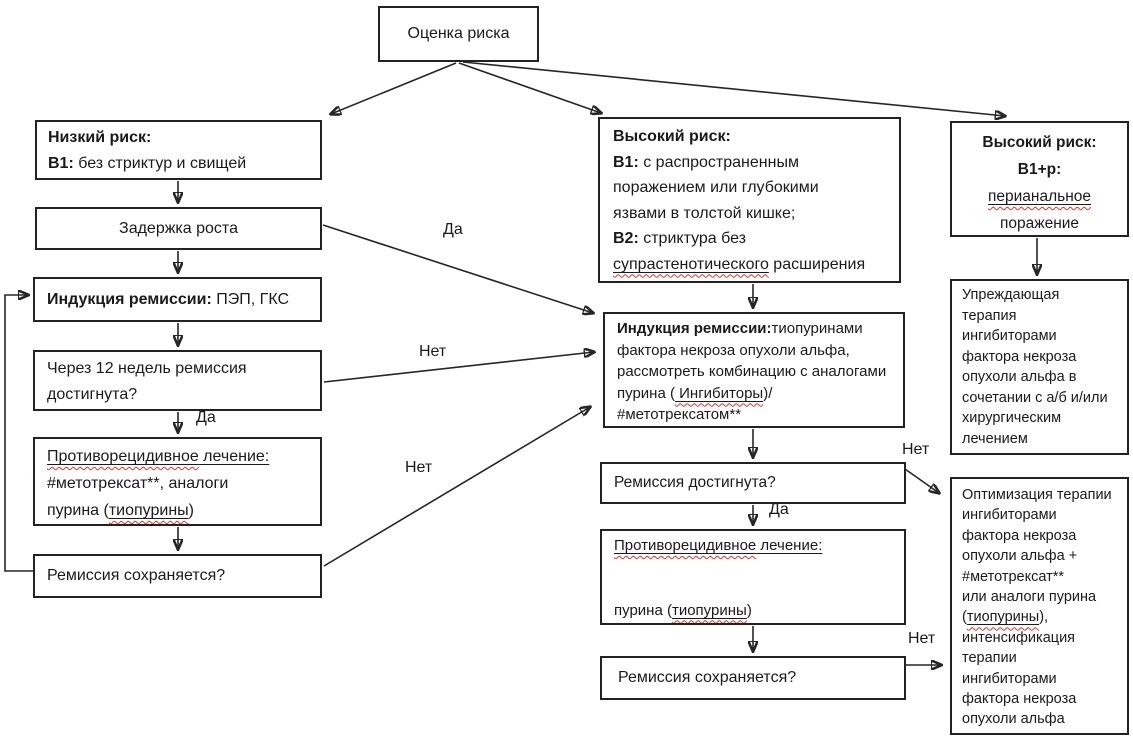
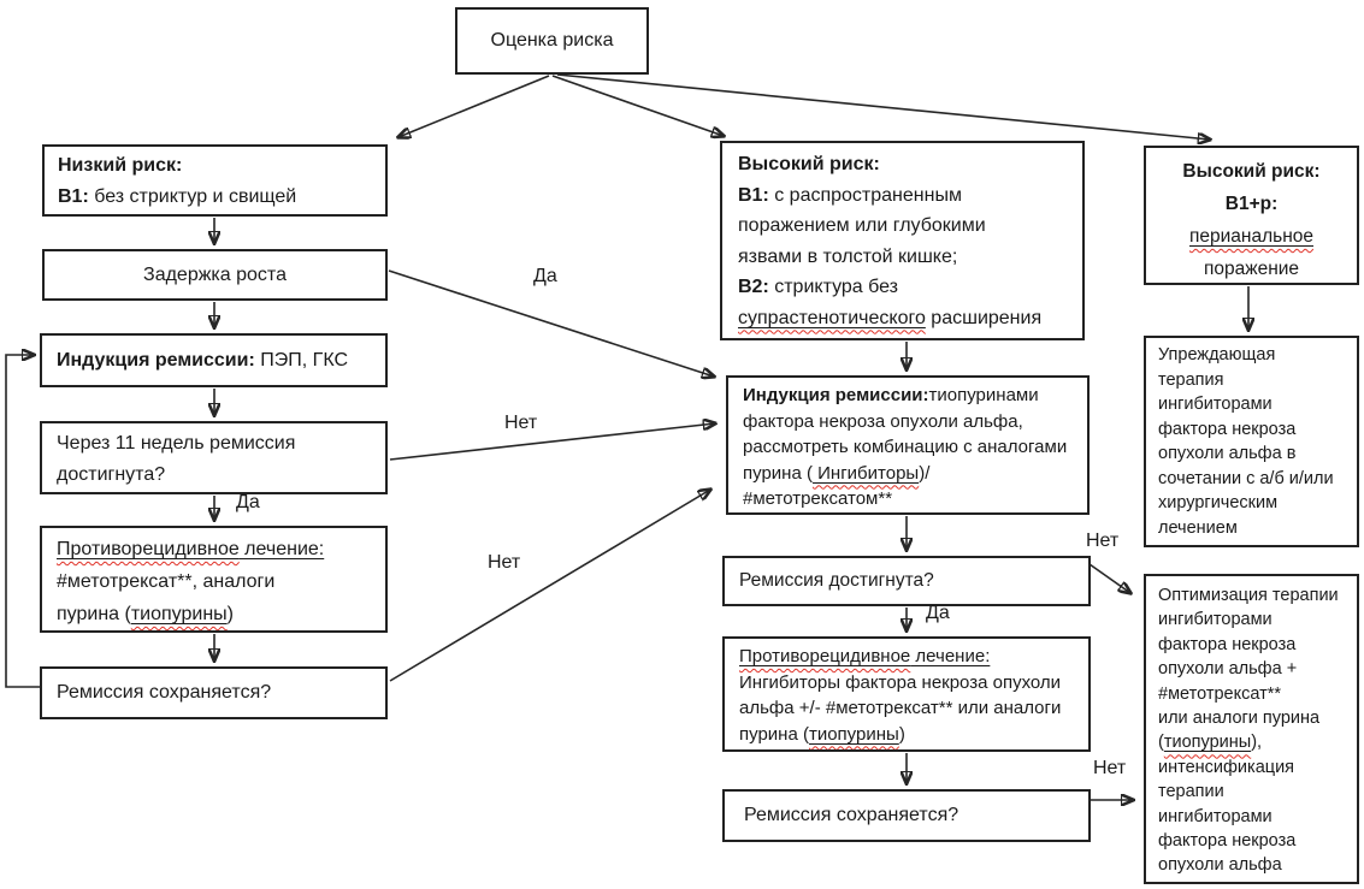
  Оценка риска
  Низкий риск:
  B1: без стриктур и свищей
  Задержка роста
  Индукция ремиссии: ПЭП, ГКС
- Через 12 недель ремиссия достигнута?
+ Через 11 недель ремиссия достигнута?
  Противорецидивное лечение:
  #метотрексат**, аналоги
  пурина (тиопурины)
  Ремиссия сохраняется?
  Высокий риск:
  B1: с распространенным
  поражением или глубокими
  язвами в толстой кишке;
  B2: стриктура без
  супрастенотического расширения
  Индукция ремиссии:тиопуринами
  фактора некроза опухоли альфа,
  рассмотреть комбинацию с аналогами
  пурина ( Ингибиторы)/
  #метотрексатом**
  Ремиссия достигнута?
  Противорецидивное лечение:
+ Ингибиторы фактора некроза опухоли
+ альфа +/- #метотрексат** или аналоги
  пурина (тиопурины)
  Ремиссия сохраняется?
  Высокий риск:
  B1+p:
  перианальное
  поражение
  Упреждающая
  терапия
  ингибиторами
  фактора некроза
  опухоли альфа в
  сочетании с а/б и/или
  хирургическим
  лечением
  Оптимизация терапии
  ингибиторами
  фактора некроза
  опухоли альфа +
  #метотрексат**
  или аналоги пурина
  (тиопурины),
  интенсификация
  терапии
  ингибиторами
  фактора некроза
  опухоли альфа
  Да
  Нет
  Нет
  Да
  Да
  Нет
  Нет
